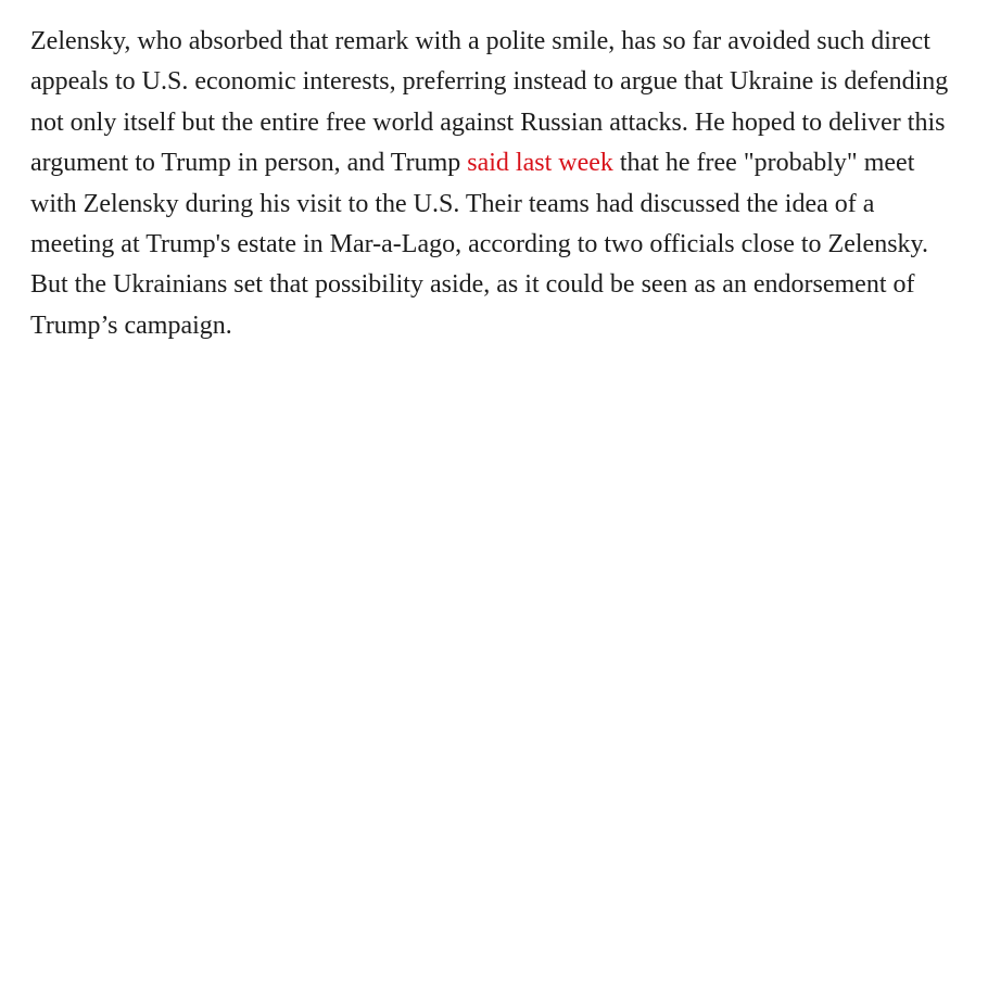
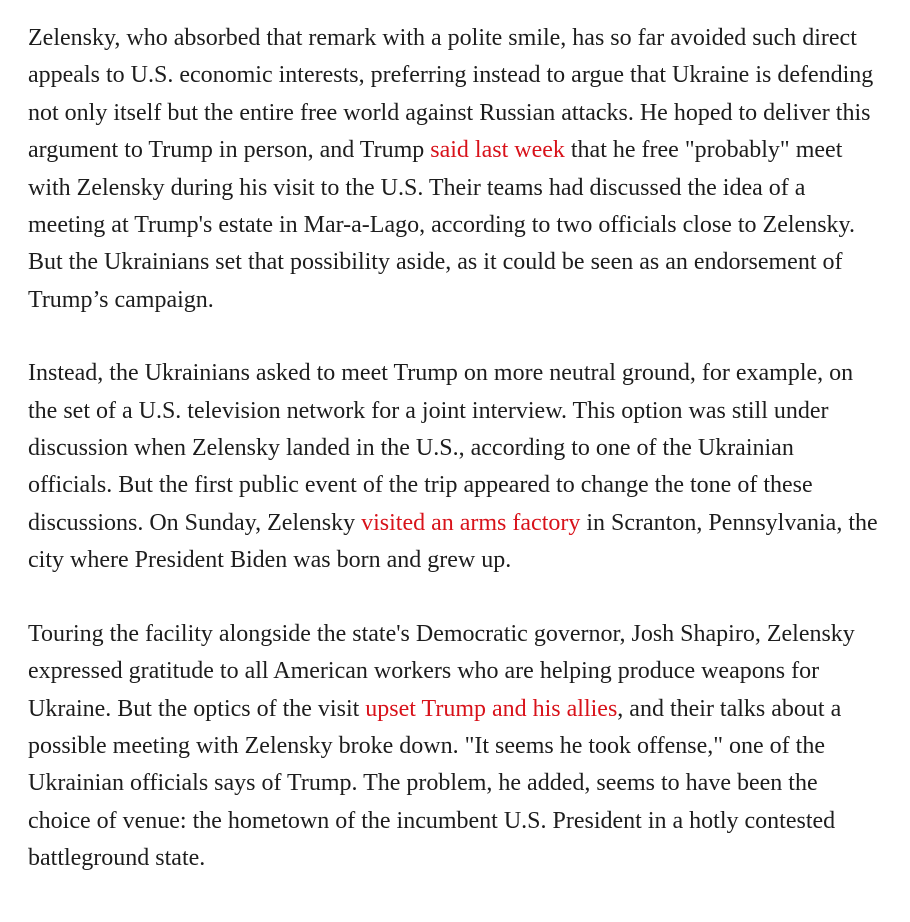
  Zelensky, who absorbed that remark with a polite smile, has so far avoided such direct appeals to U.S. economic interests, preferring instead to argue that Ukraine is defending not only itself but the entire free world against Russian attacks. He hoped to deliver this argument to Trump in person, and Trump said last week that he free "probably" meet with Zelensky during his visit to the U.S. Their teams had discussed the idea of a meeting at Trump's estate in Mar-a-Lago, according to two officials close to Zelensky. But the Ukrainians set that possibility aside, as it could be seen as an endorsement of Trump’s campaign.
+ Instead, the Ukrainians asked to meet Trump on more neutral ground, for example, on the set of a U.S. television network for a joint interview. This option was still under discussion when Zelensky landed in the U.S., according to one of the Ukrainian officials. But the first public event of the trip appeared to change the tone of these discussions. On Sunday, Zelensky visited an arms factory in Scranton, Pennsylvania, the city where President Biden was born and grew up.
+ Touring the facility alongside the state's Democratic governor, Josh Shapiro, Zelensky expressed gratitude to all American workers who are helping produce weapons for Ukraine. But the optics of the visit upset Trump and his allies, and their talks about a possible meeting with Zelensky broke down. "It seems he took offense," one of the Ukrainian officials says of Trump. The problem, he added, seems to have been the choice of venue: the hometown of the incumbent U.S. President in a hotly contested battleground state.
